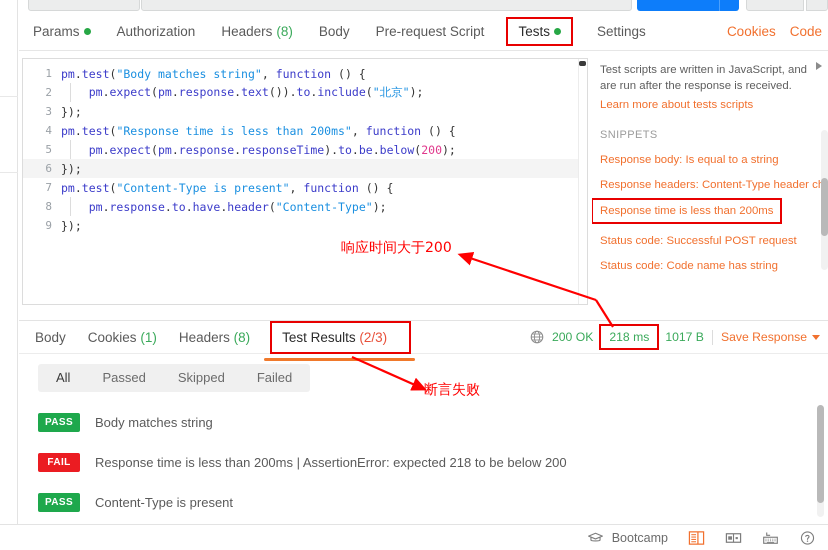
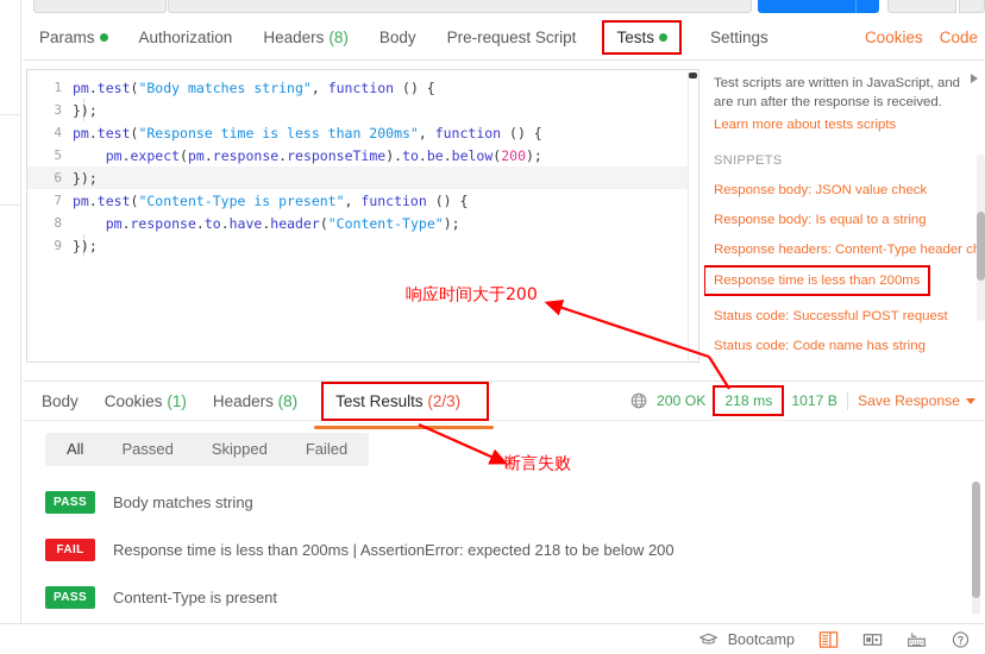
  Params
  Authorization
  Headers
  (8)
  Body
  Pre-request Script
  Tests
  Settings
  Cookies
  Code
  1
  pm.test("Body matches string", function () {
- 2
- pm.expect(pm.response.text()).to.include("北京");
  3
  });
  4
  pm.test("Response time is less than 200ms", function () {
  5
  pm.expect(pm.response.responseTime).to.be.below(200);
  6
  });
  7
  pm.test("Content-Type is present", function () {
  8
  pm.response.to.have.header("Content-Type");
  9
  });
  Test scripts are written in JavaScript, and are run after the response is received.
  Learn more about tests scripts
  SNIPPETS
+ Response body: JSON value check
  Response body: Is equal to a string
  Response headers: Content-Type header
  Response time is less than 200ms
  Status code: Successful POST request
  Status code: Code name has string
  Body
  Cookies (1)
  Headers (8)
  Test Results (2/3)
  200 OK
  218 ms
  1017 B
  Save Response
  All
  Passed
  Skipped
  Failed
  PASS
  Body matches string
  FAIL
  Response time is less than 200ms | AssertionError: expected 218 to be below 200
  PASS
  Content-Type is present
  Bootcamp
  响应时间大于200
  断言失败
